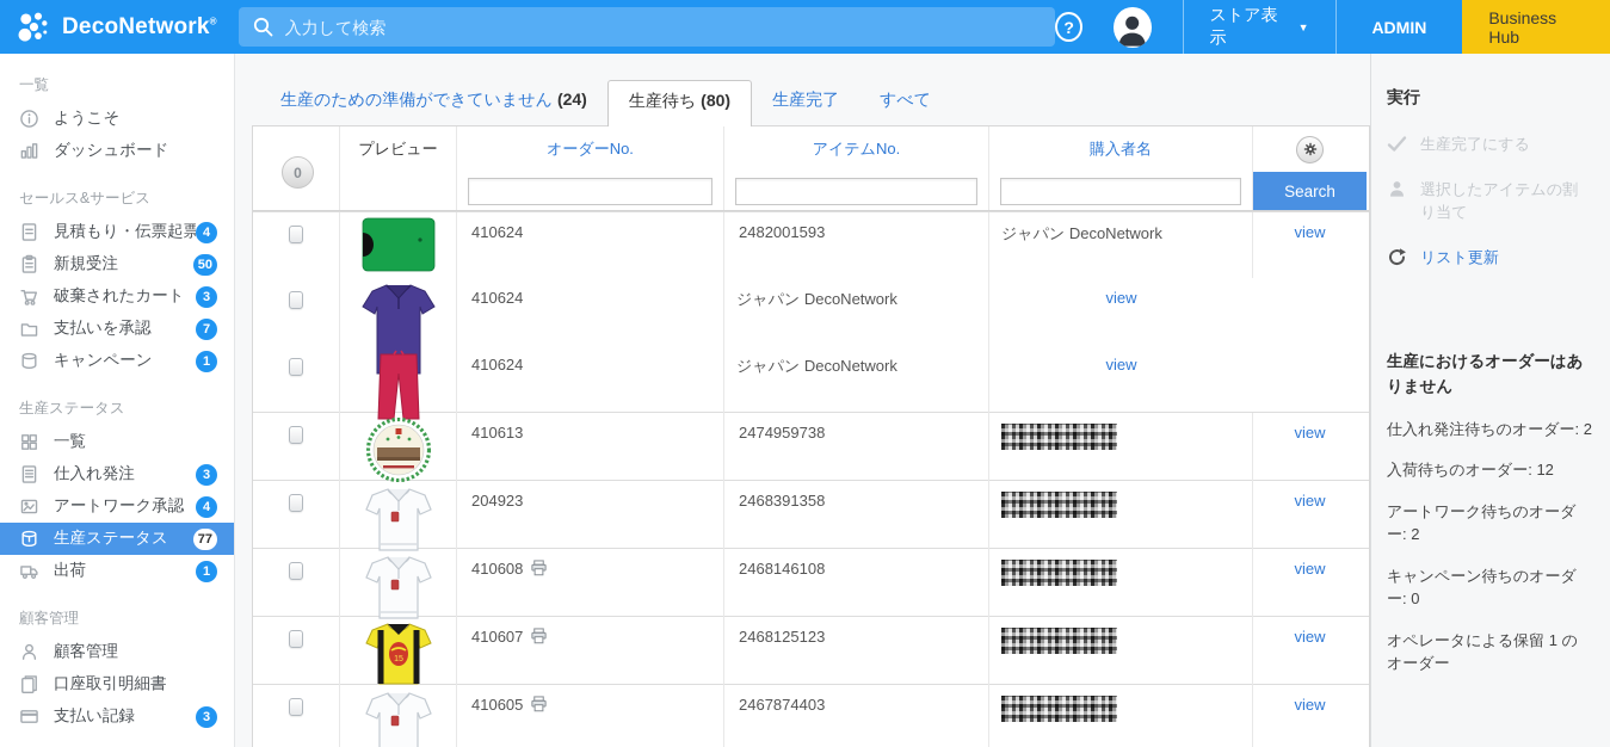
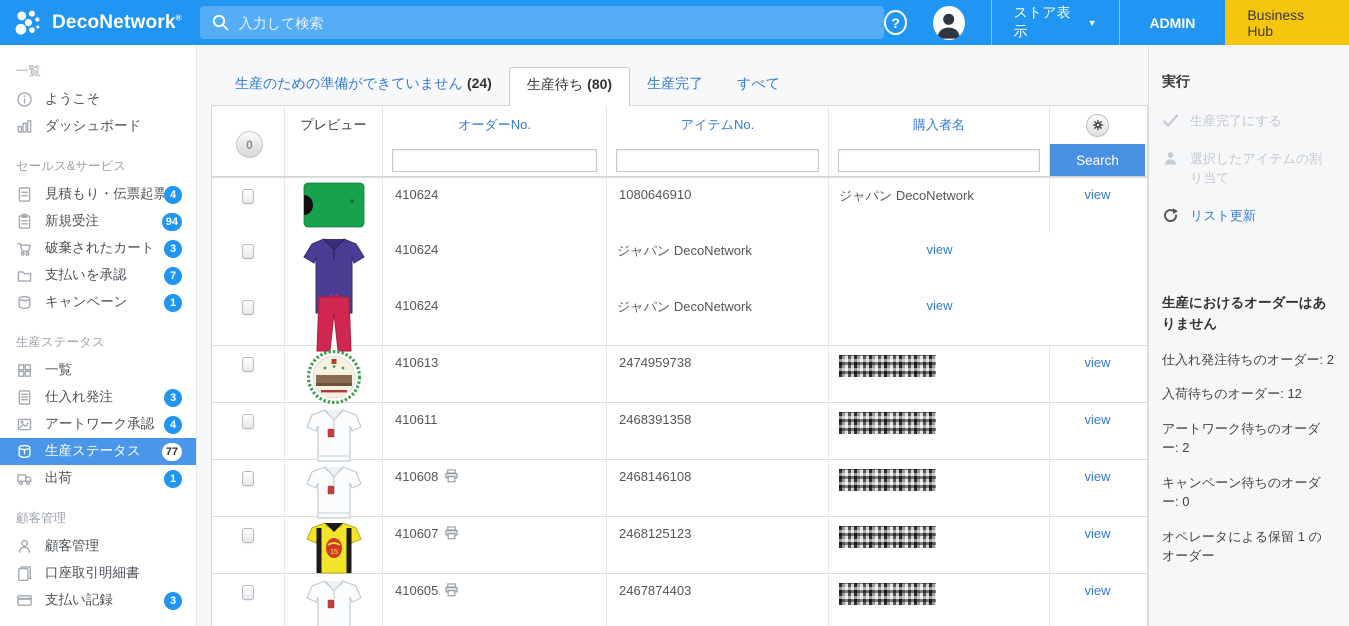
  DecoNetwork®
  入力して検索
  ?
  ストア表示
  ▼
  ADMIN
  Business Hub
  一覧
  ようこそ
  ダッシュボード
  セールス&サービス
  見積もり・伝票起票
  4
  新規受注
- 50
+ 94
  破棄されたカート
  3
  支払いを承認
  7
  キャンペーン
  1
  生産ステータス
  一覧
  仕入れ発注
  3
  アートワーク承認
  4
  生産ステータス
  77
  出荷
  1
  顧客管理
  顧客管理
  口座取引明細書
  支払い記録
  3
  生産のための準備ができていません (24)
  生産待ち (80)
  生産完了
  すべて
  0
  プレビュー
  オーダーNo.
  アイテムNo.
  購入者名
  Search
  410624
- 2482001593
+ 1080646910
  ジャパン DecoNetwork
  view
  410624
  ジャパン DecoNetwork
  view
  410624
  ジャパン DecoNetwork
  view
  410613
  2474959738
  view
- 204923
+ 410611
  2468391358
  view
  410608
  2468146108
  view
  410607
  2468125123
  view
  410605
  2467874403
  view
  実行
  生産完了にする
  選択したアイテムの割り当て
  リスト更新
  生産におけるオーダーはありません
  仕入れ発注待ちのオーダー: 2
  入荷待ちのオーダー: 12
  アートワーク待ちのオーダー: 2
  キャンペーン待ちのオーダー: 0
  オペレータによる保留 1 のオーダー
